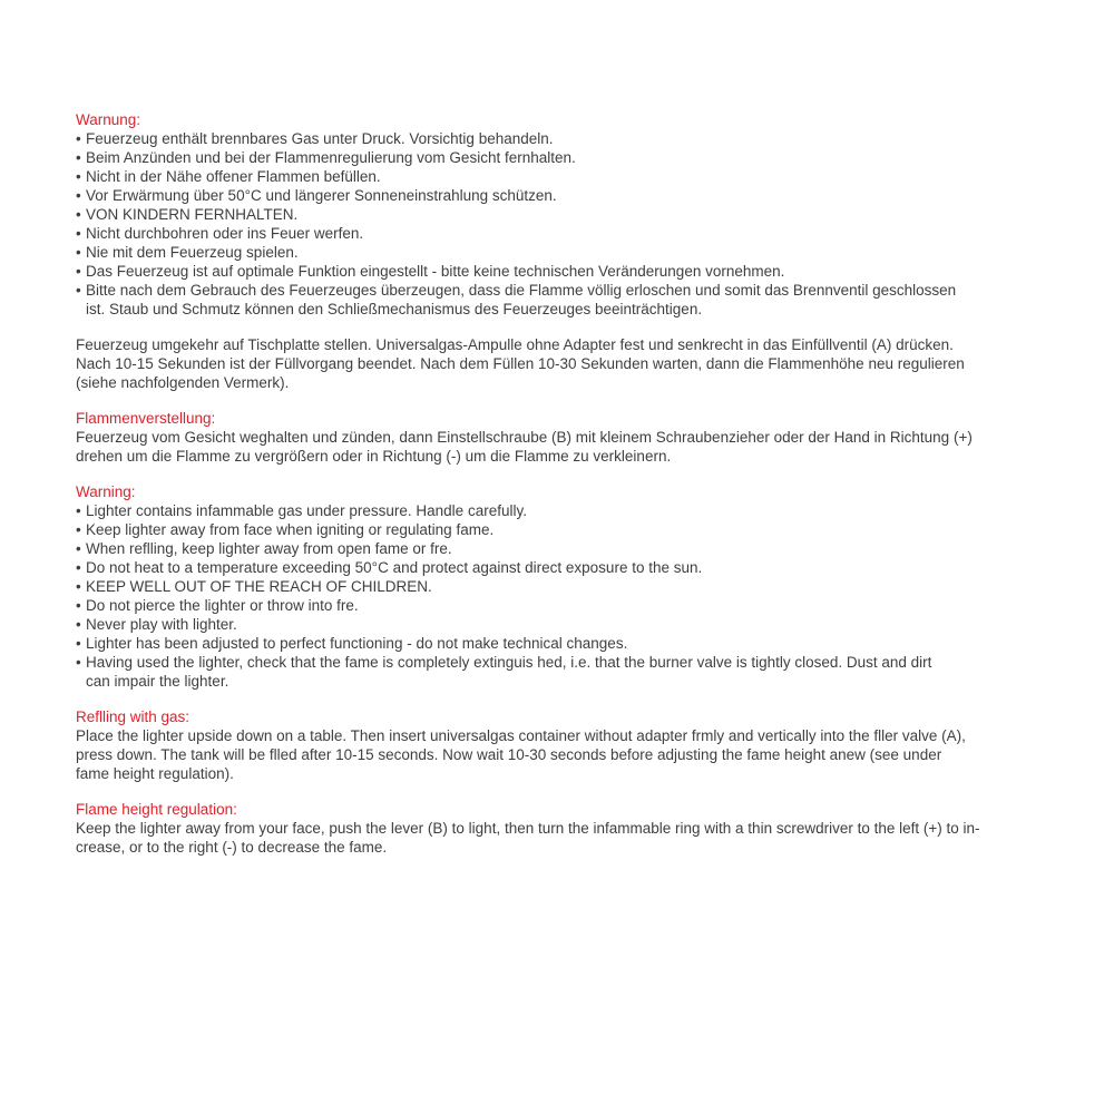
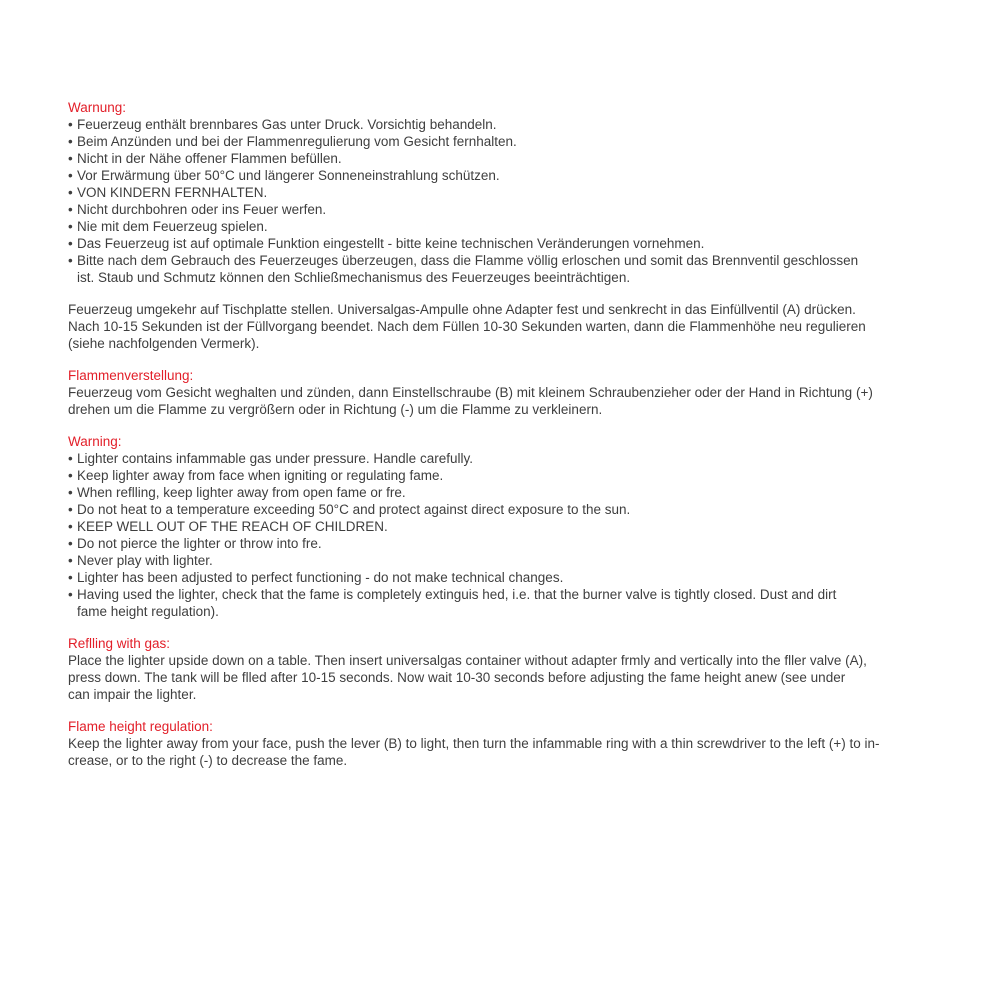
  Warnung:
  •
  Feuerzeug enthält brennbares Gas unter Druck. Vorsichtig behandeln.
  •
  Beim Anzünden und bei der Flammenregulierung vom Gesicht fernhalten.
  •
  Nicht in der Nähe offener Flammen befüllen.
  •
  Vor Erwärmung über 50°C und längerer Sonneneinstrahlung schützen.
  •
  VON KINDERN FERNHALTEN.
  •
  Nicht durchbohren oder ins Feuer werfen.
  •
  Nie mit dem Feuerzeug spielen.
  •
  Das Feuerzeug ist auf optimale Funktion eingestellt - bitte keine technischen Veränderungen vornehmen.
  •
  Bitte nach dem Gebrauch des Feuerzeuges überzeugen, dass die Flamme völlig erloschen und somit das Brennventil geschlossen
  ist. Staub und Schmutz können den Schließmechanismus des Feuerzeuges beeinträchtigen.
  Feuerzeug umgekehr auf Tischplatte stellen. Universalgas-Ampulle ohne Adapter fest und senkrecht in das Einfüllventil (A) drücken.
  Nach 10-15 Sekunden ist der Füllvorgang beendet. Nach dem Füllen 10-30 Sekunden warten, dann die Flammenhöhe neu regulieren
  (siehe nachfolgenden Vermerk).
  Flammenverstellung:
  Feuerzeug vom Gesicht weghalten und zünden, dann Einstellschraube (B) mit kleinem Schraubenzieher oder der Hand in Richtung (+)
  drehen um die Flamme zu vergrößern oder in Richtung (-) um die Flamme zu verkleinern.
  Warning:
  •
  Lighter contains infammable gas under pressure. Handle carefully.
  •
  Keep lighter away from face when igniting or regulating fame.
  •
  When reflling, keep lighter away from open fame or fre.
  •
  Do not heat to a temperature exceeding 50°C and protect against direct exposure to the sun.
  •
  KEEP WELL OUT OF THE REACH OF CHILDREN.
  •
  Do not pierce the lighter or throw into fre.
  •
  Never play with lighter.
  •
  Lighter has been adjusted to perfect functioning - do not make technical changes.
  •
  Having used the lighter, check that the fame is completely extinguis hed, i.e. that the burner valve is tightly closed. Dust and dirt
- can impair the lighter.
+ fame height regulation).
  Reflling with gas:
  Place the lighter upside down on a table. Then insert universalgas container without adapter frmly and vertically into the fller valve (A),
  press down. The tank will be flled after 10-15 seconds. Now wait 10-30 seconds before adjusting the fame height anew (see under
- fame height regulation).
+ can impair the lighter.
  Flame height regulation:
  Keep the lighter away from your face, push the lever (B) to light, then turn the infammable ring with a thin screwdriver to the left (+) to in-
  crease, or to the right (-) to decrease the fame.
